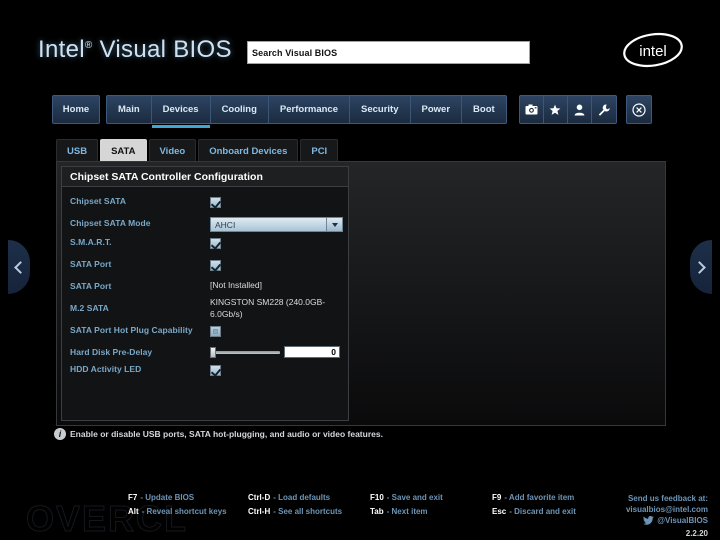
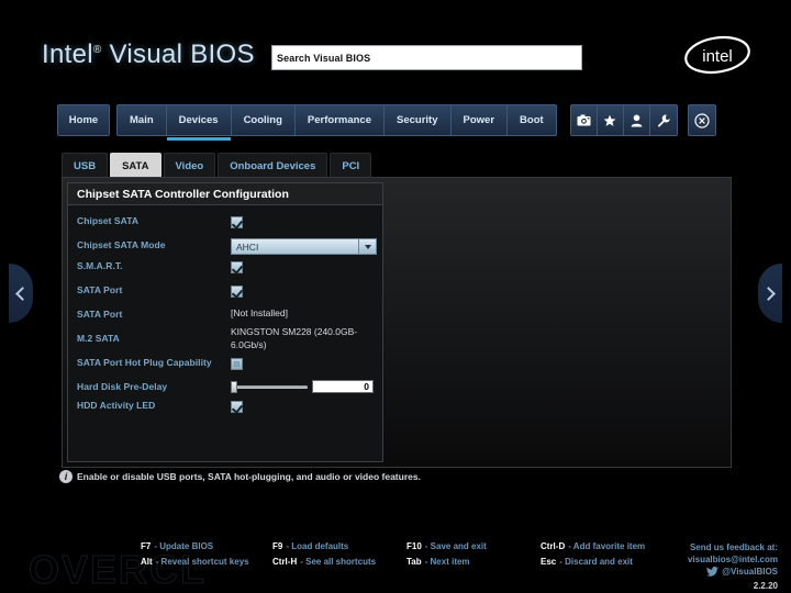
  Intel® Visual BIOS
  Search Visual BIOS
  intel
  Home
  Main
  Devices
  Cooling
  Performance
  Security
  Power
  Boot
  USB
  SATA
  Video
  Onboard Devices
  PCI
  Chipset SATA Controller Configuration
  Chipset SATA
  Chipset SATA Mode
  AHCI
  S.M.A.R.T.
  SATA Port
  SATA Port
  [Not Installed]
  M.2 SATA
  KINGSTON SM228 (240.0GB-6.0Gb/s)
  SATA Port Hot Plug Capability
  Hard Disk Pre-Delay
  0
  HDD Activity LED
  i
  Enable or disable USB ports, SATA hot-plugging, and audio or video features.
  OVERCL
  F7
  - Update BIOS
- Ctrl-D
+ F9
  - Load defaults
  F10
  - Save and exit
- F9
+ Ctrl-D
  - Add favorite item
  Alt
  - Reveal shortcut keys
  Ctrl-H
  - See all shortcuts
  Tab
  - Next item
  Esc
  - Discard and exit
  Send us feedback at:
  visualbios@intel.com
  @VisualBIOS
  2.2.20
